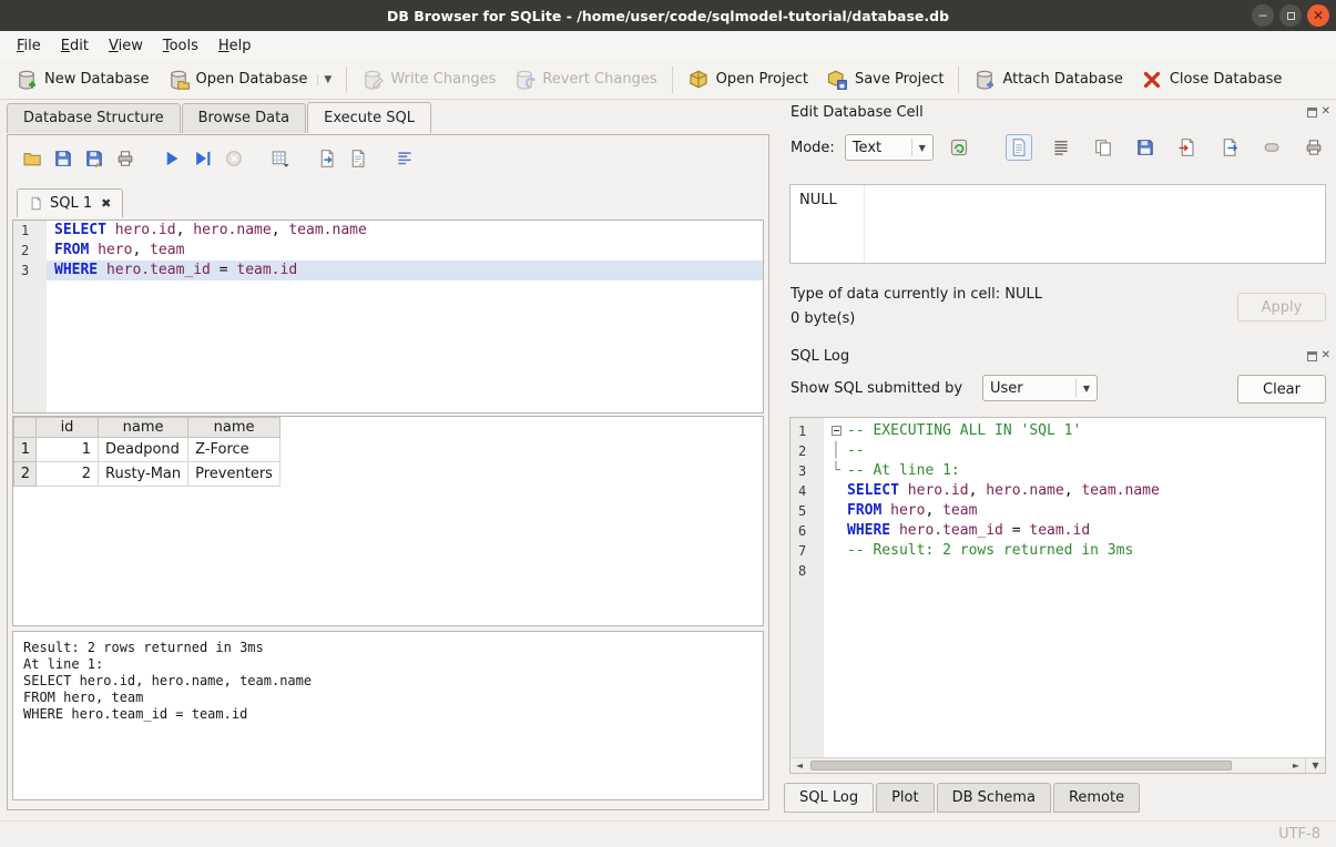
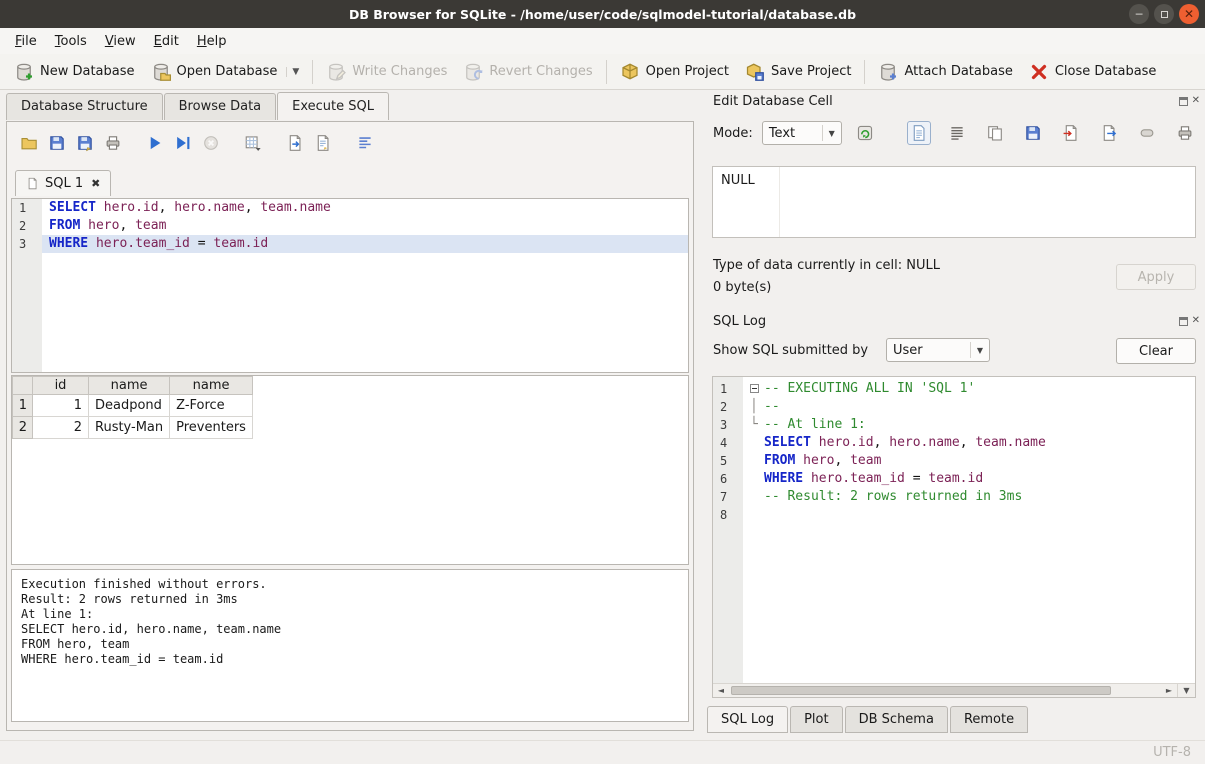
  DB Browser for SQLite - /home/user/code/sqlmodel-tutorial/database.db
  ─
  ✕
  File
- Edit
+ Tools
  View
- Tools
+ Edit
  Help
  New Database
  Open Database
  ▼
  Write Changes
  Revert Changes
  Open Project
  Save Project
  Attach Database
  Close Database
  Database Structure
  Browse Data
  Execute SQL
  SQL 1
  ✖
  1
  SELECT hero.id, hero.name, team.name
  2
  FROM hero, team
  3
  WHERE hero.team_id = team.id
  	id	name	name
  1	1	Deadpond	Z-Force
  2	2	Rusty-Man	Preventers
+ Execution finished without errors.
  Result: 2 rows returned in 3ms
  At line 1:
  SELECT hero.id, hero.name, team.name
  FROM hero, team
  WHERE hero.team_id = team.id
  Edit Database Cell
  ✕
  Mode:
  Text
  ▼
  NULL
  Type of data currently in cell: NULL
  0 byte(s)
  Apply
  SQL Log
  ✕
  Show SQL submitted by
  User
  ▼
  Clear
  1
  -- EXECUTING ALL IN 'SQL 1'
  2
  │ --
  3
  └ -- At line 1:
  4
  SELECT hero.id, hero.name, team.name
  5
  FROM hero, team
  6
  WHERE hero.team_id = team.id
  7
  -- Result: 2 rows returned in 3ms
  8
  ◄
  ►
  ▼
  SQL Log
  Plot
  DB Schema
  Remote
  UTF-8
